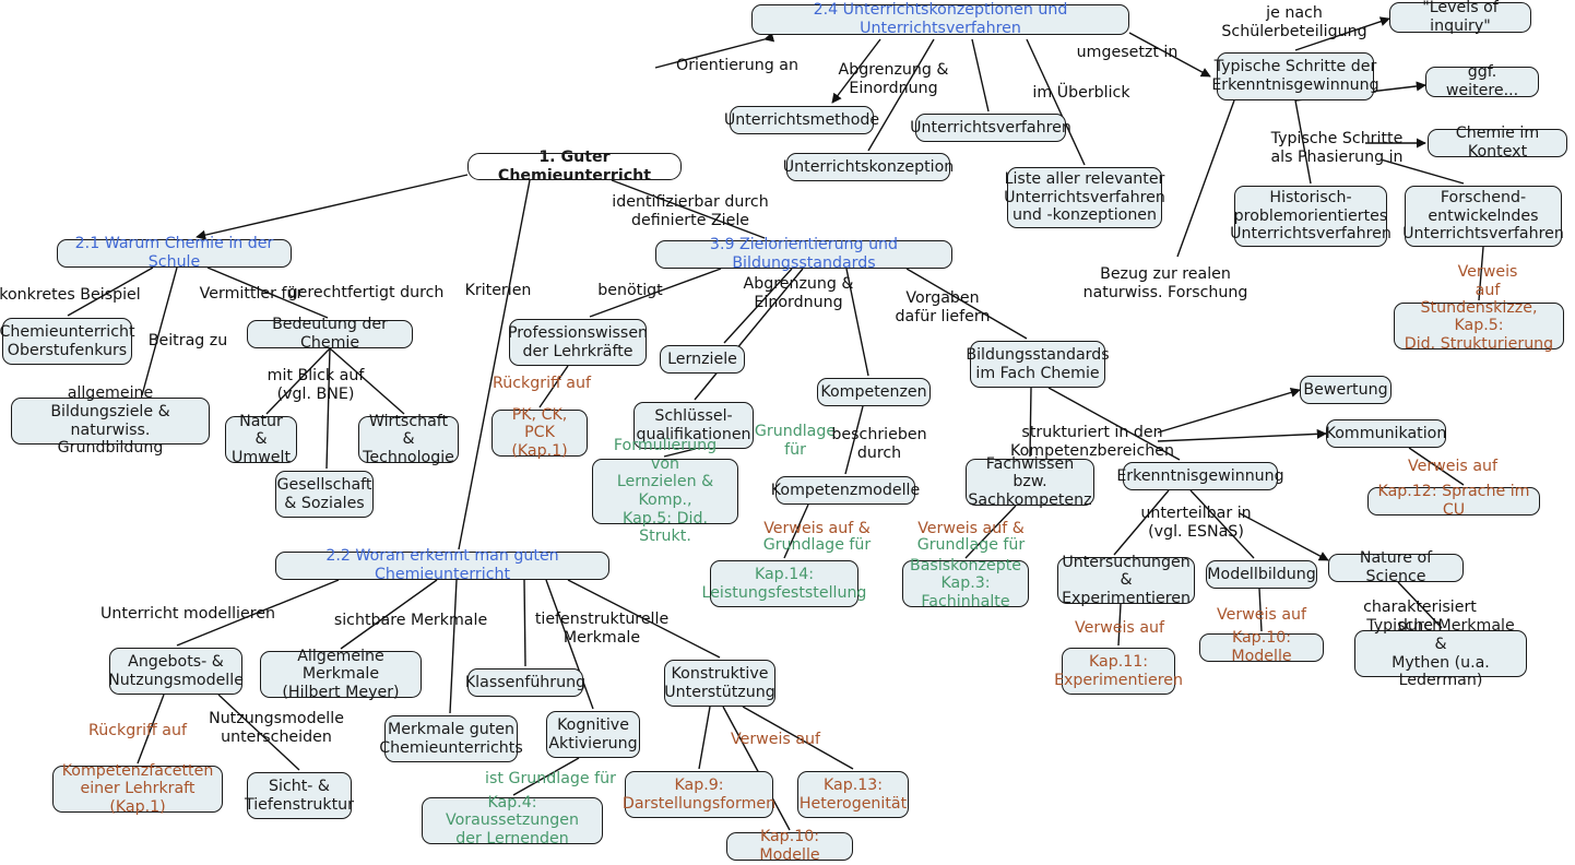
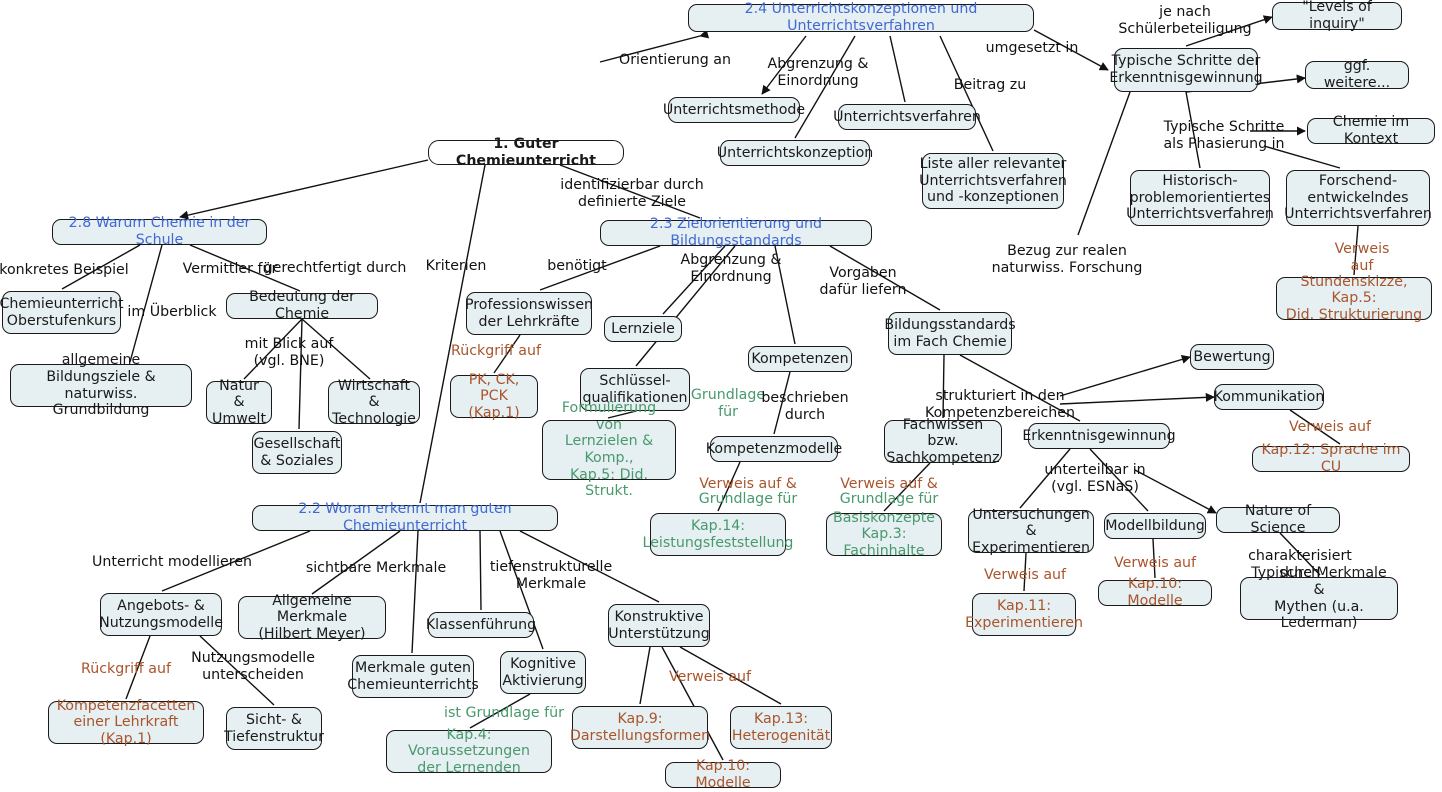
  2.4 Unterrichtskonzeptionen und Unterrichtsverfahren
  "Levels of inquiry"
  Typische Schritte der
  Erkenntnisgewinnung
  ggf. weitere...
  Unterrichtsmethode
  Unterrichtsverfahren
  Chemie im Kontext
  1. Guter Chemieunterricht
  Unterrichtskonzeption
  Liste aller relevanter
  Unterrichtsverfahren
  und -konzeptionen
  Historisch-
  problemorientiertes
  Unterrichtsverfahren
  Forschend-
  entwickelndes
  Unterrichtsverfahren
- 2.1 Warum Chemie in der Schule
+ 2.8 Warum Chemie in der Schule
- 3.9 Zielorientierung und Bildungsstandards
+ 2.3 Zielorientierung und Bildungsstandards
  Stundenskizze, Kap.5:
  Did. Strukturierung
  Chemieunterricht
  Oberstufenkurs
  Bedeutung der Chemie
  Professionswissen
  der Lehrkräfte
  Bildungsstandards
  im Fach Chemie
  Lernziele
  allgemeine Bildungsziele &
  naturwiss. Grundbildung
  Kompetenzen
  Bewertung
  Natur &
  Umwelt
  Wirtschaft &
  Technologie
  Schlüssel-
  qualifikationen
  Kommunikation
  PK, CK, PCK
  (Kap.1)
  Fachwissen bzw.
  Sachkompetenz
  Erkenntnisgewinnung
  Kompetenzmodelle
  Gesellschaft
  & Soziales
  Formulierung von
  Lernzielen & Komp.,
  Kap.5: Did. Strukt.
  Kap.12: Sprache im CU
  2.2 Woran erkennt man guten Chemieunterricht
  Kap.14:
  Leistungsfeststellung
  Basiskonzepte
  Kap.3: Fachinhalte
  Nature of Science
  Untersuchungen &
  Experimentieren
  Modellbildung
  Mythen (u.a. Lederman)
  Kap.10: Modelle
  Kap.11:
  Experimentieren
  Angebots- &
  Nutzungsmodelle
  Allgemeine Merkmale
  (Hilbert Meyer)
  Klassenführung
  Konstruktive
  Unterstützung
  Merkmale guten
  Chemieunterrichts
  Kognitive
  Aktivierung
  Kap.9:
  Darstellungsformen
  Kap.13:
  Heterogenität
  Kompetenzfacetten
  einer Lehrkraft (Kap.1)
  Sicht- &
  Tiefenstruktur
  Kap.4: Voraussetzungen
  der Lernenden
  Kap.10: Modelle
  Orientierung an
  Abgrenzung &
  Einordnung
- im Überblick
+ Beitrag zu
  umgesetzt in
  je nach
  Schülerbeteiligung
  Typische Schritte
  als Phasierung in
  gerechtfertigt durch
  identifizierbar durch
  definierte Ziele
  Kriterien
  benötigt
  Abgrenzung &
  Einordnung
  Vorgaben
  dafür liefern
  Bezug zur realen
  naturwiss. Forschung
  konkretes Beispiel
  Vermittler für
- Beitrag zu
+ im Überblick
  mit Blick auf
  (vgl. BNE)
  Rückgriff auf
  Verweis auf
  Grundlage
  für
  beschrieben
  durch
  strukturiert in den
  Kompetenzbereichen
  Verweis auf
  Verweis auf &
  Grundlage für
  Verweis auf &
  Grundlage für
  unterteilbar in
  (vgl. ESNaS)
  charakterisiert durch
  Verweis auf
  Verweis auf
  Unterricht modellieren
  sichtbare Merkmale
  tiefenstrukturelle
  Merkmale
  Rückgriff auf
  Nutzungsmodelle
  unterscheiden
  ist Grundlage für
  Verweis auf
